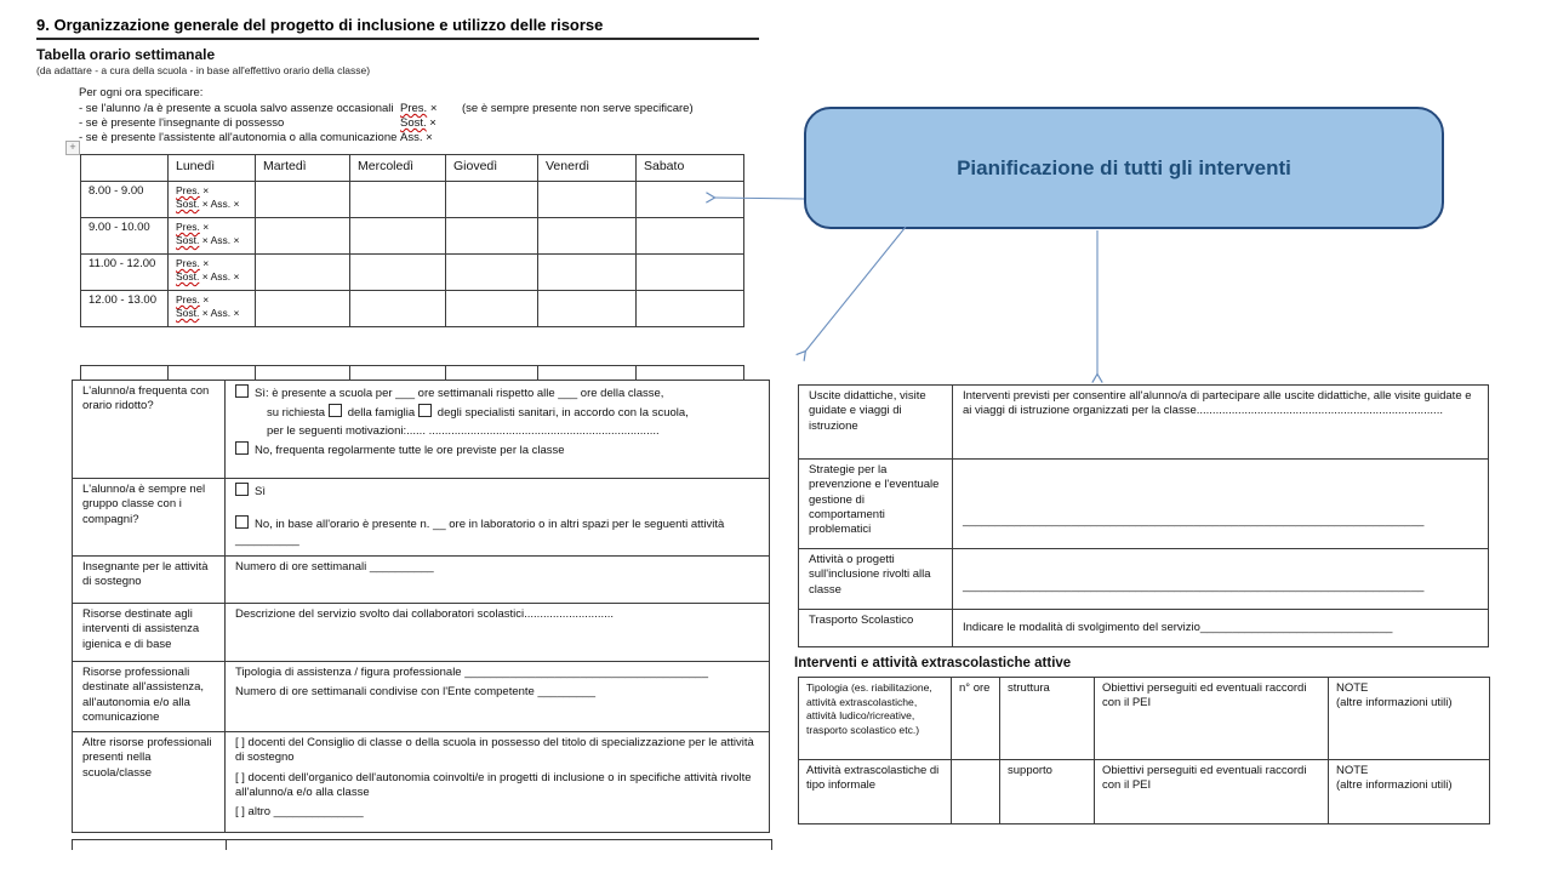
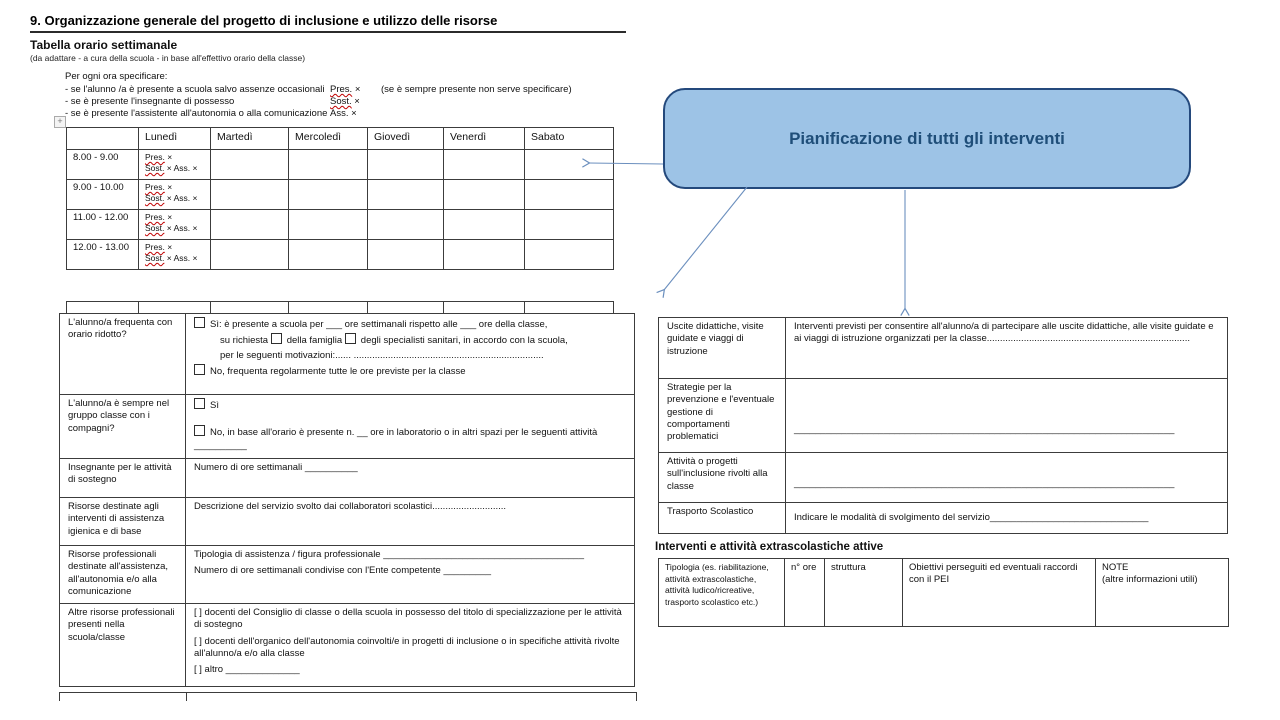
  9. Organizzazione generale del progetto di inclusione e utilizzo delle risorse
  Tabella orario settimanale
  (da adattare - a cura della scuola - in base all'effettivo orario della classe)
  Per ogni ora specificare:
  - se l'alunno /a è presente a scuola salvo assenze occasionali
  Pres. ×
  (se è sempre presente non serve specificare)
  - se è presente l'insegnante di possesso
  Sost. ×
  - se è presente l'assistente all'autonomia o alla comunicazione
  Ass. ×
  +
  	Lunedì	Martedì	Mercoledì	Giovedì	Venerdì	Sabato
  8.00 - 9.00	Pres. ×Sost. × Ass. ×
  9.00 - 10.00	Pres. ×Sost. × Ass. ×
  11.00 - 12.00	Pres. ×Sost. × Ass. ×
  12.00 - 13.00	Pres. ×Sost. × Ass. ×
  L'alunno/a frequenta con orario ridotto?	Sì: è presente a scuola per ___ ore settimanali rispetto alle ___ ore della classe, su richiesta della famiglia degli specialisti sanitari, in accordo con la scuola, per le seguenti motivazioni:...... ........................................................................ No, frequenta regolarmente tutte le ore previste per la classe
  L'alunno/a è sempre nel gruppo classe con i compagni?	Sì No, in base all'orario è presente n. __ ore in laboratorio o in altri spazi per le seguenti attività __________
  Insegnante per le attività di sostegno	Numero di ore settimanali __________
  Risorse destinate agli interventi di assistenza igienica e di base	Descrizione del servizio svolto dai collaboratori scolastici............................
  Risorse professionali destinate all'assistenza, all'autonomia e/o alla comunicazione	Tipologia di assistenza / figura professionale ______________________________________ Numero di ore settimanali condivise con l'Ente competente _________
  Altre risorse professionali presenti nella scuola/classe	[ ] docenti del Consiglio di classe o della scuola in possesso del titolo di specializzazione per le attività di sostegno [ ] docenti dell'organico dell'autonomia coinvolti/e in progetti di inclusione o in specifiche attività rivolte all'alunno/a e/o alla classe [ ] altro ______________
  Pianificazione di tutti gli interventi
  Uscite didattiche, visite guidate e viaggi di istruzione	Interventi previsti per consentire all'alunno/a di partecipare alle uscite didattiche, alle visite guidate e ai viaggi di istruzione organizzati per la classe.............................................................................
  Strategie per la prevenzione e l'eventuale gestione di comportamenti problematici	________________________________________________________________________
  Attività o progetti sull'inclusione rivolti alla classe	________________________________________________________________________
  Trasporto Scolastico	Indicare le modalità di svolgimento del servizio______________________________
  Interventi e attività extrascolastiche attive
  Tipologia (es. riabilitazione, attività extrascolastiche, attività ludico/ricreative, trasporto scolastico etc.)	n° ore	struttura	Obiettivi perseguiti ed eventuali raccordi con il PEI	NOTE (altre informazioni utili)
- Attività extrascolastiche di tipo informale		supporto	Obiettivi perseguiti ed eventuali raccordi con il PEI	NOTE (altre informazioni utili)
